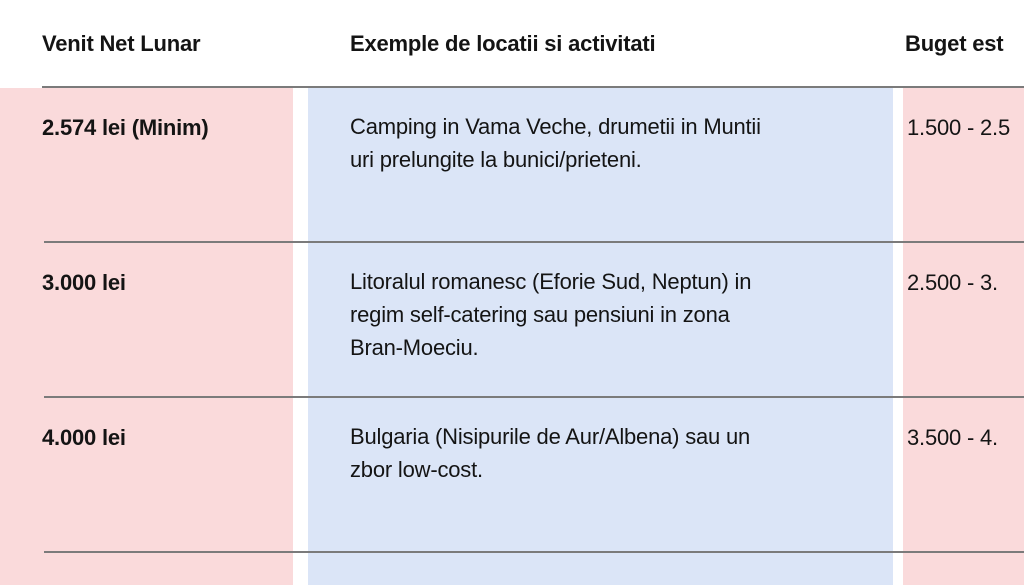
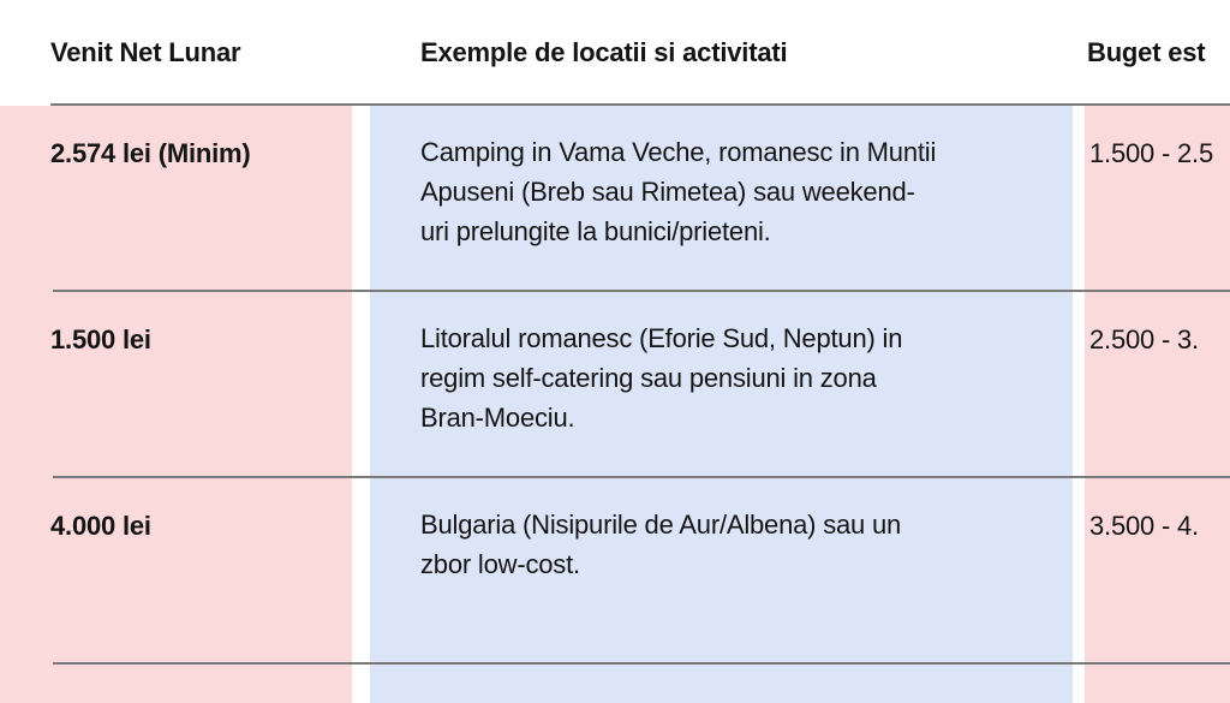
  Venit Net Lunar
  Exemple de locatii si activitati
  Buget est
  2.574 lei (Minim)
- Camping in Vama Veche, drumetii in Muntii
+ Camping in Vama Veche, romanesc in Muntii
+ Apuseni (Breb sau Rimetea) sau weekend-
  uri prelungite la bunici/prieteni.
  1.500 - 2.5
- 3.000 lei
+ 1.500 lei
  Litoralul romanesc (Eforie Sud, Neptun) in
  regim self-catering sau pensiuni in zona
  Bran-Moeciu.
  2.500 - 3.
  4.000 lei
  Bulgaria (Nisipurile de Aur/Albena) sau un
  zbor low-cost.
  3.500 - 4.
